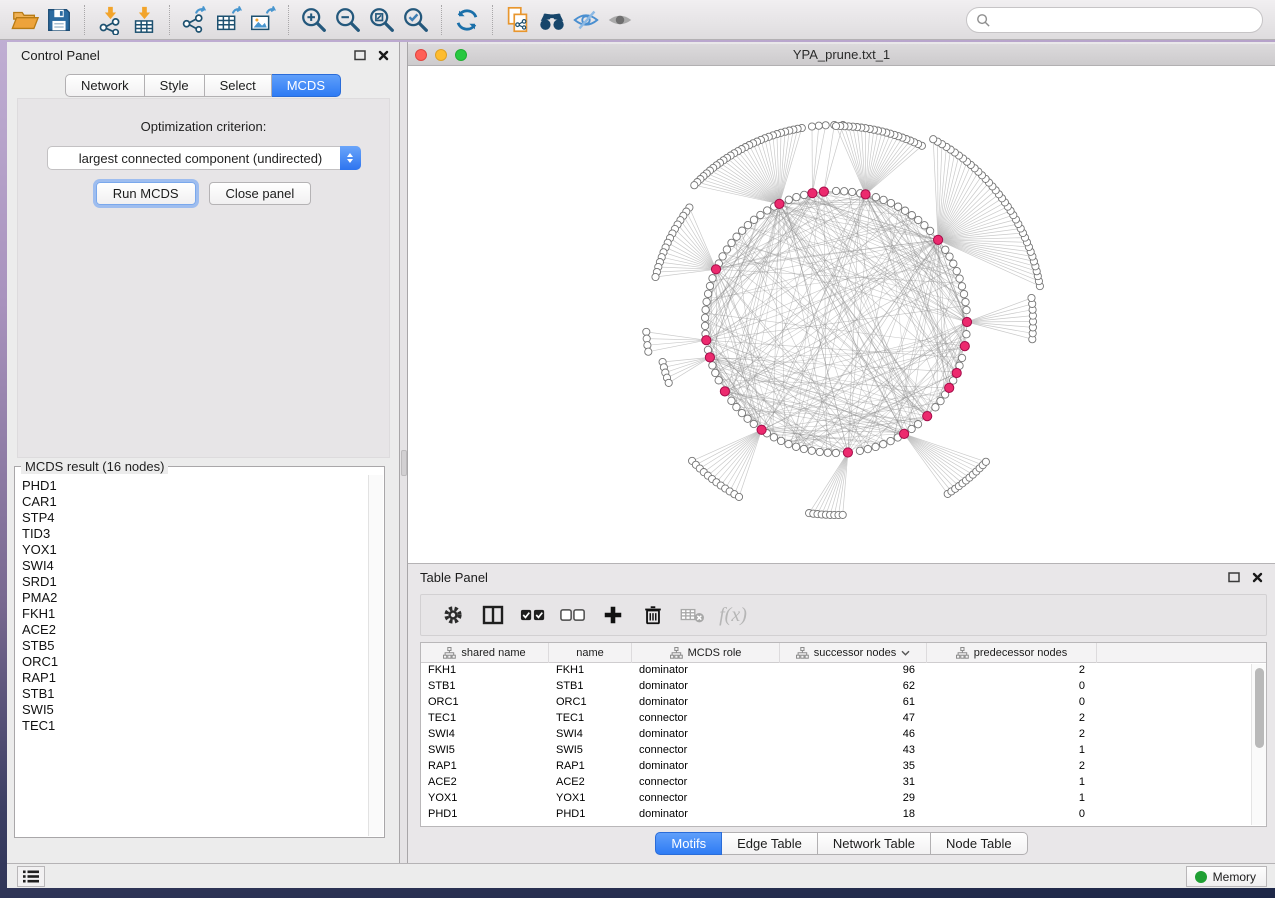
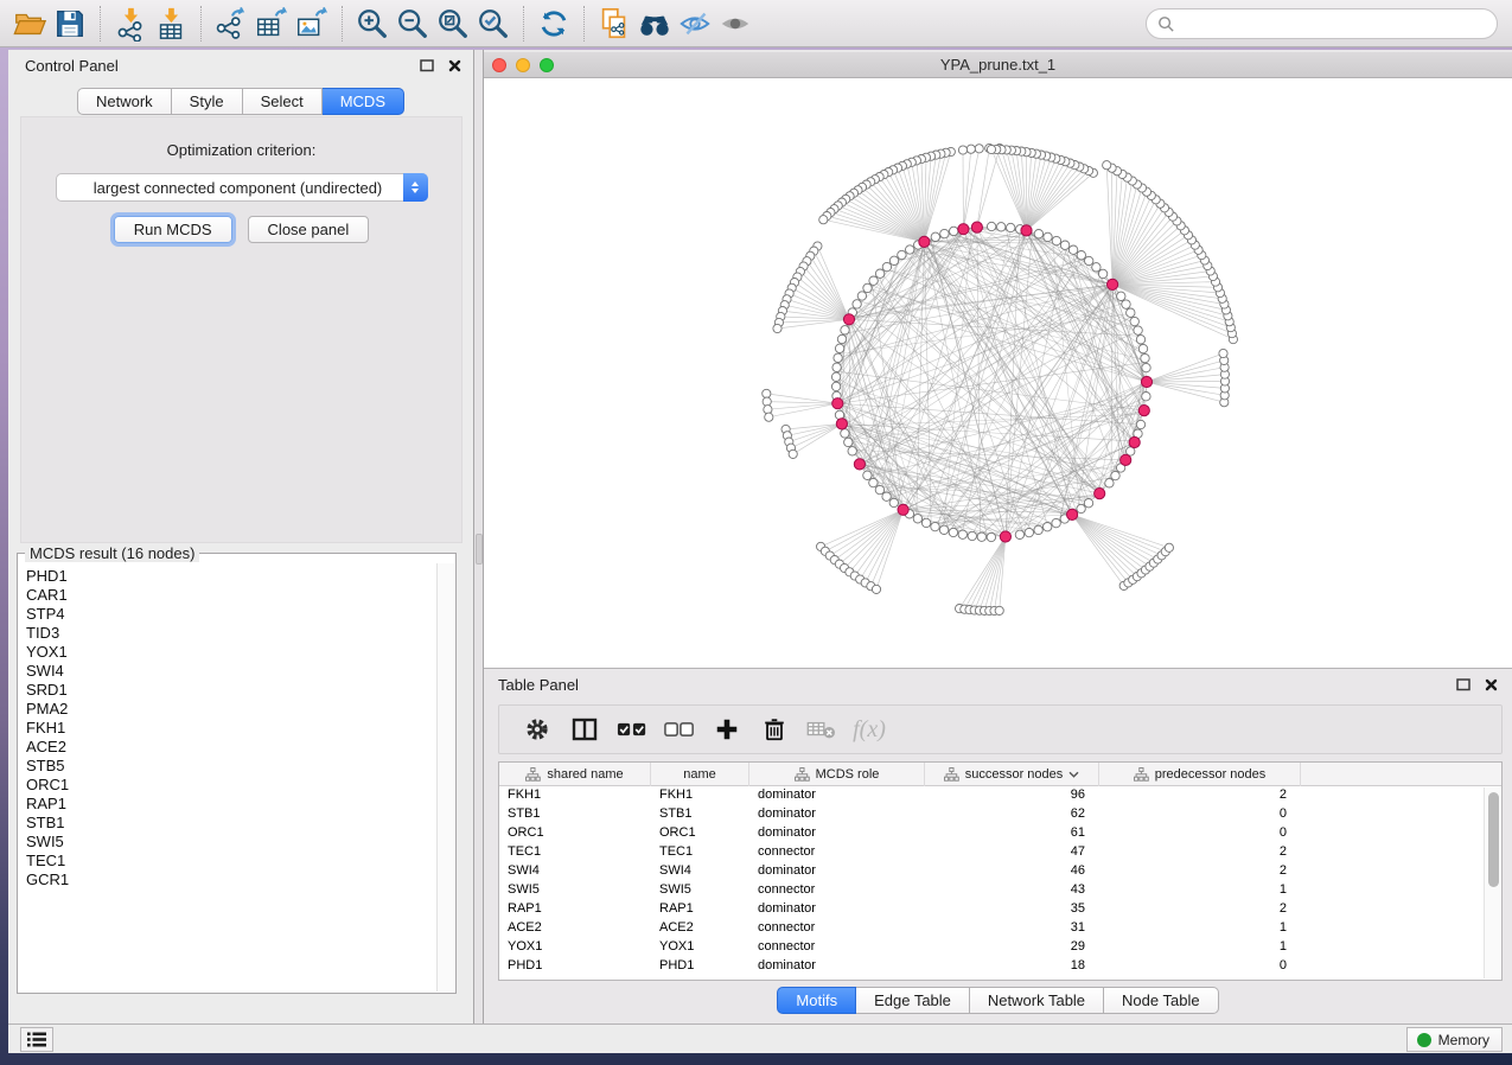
  Control Panel
  Network
  Style
  Select
  MCDS
  Optimization criterion:
  largest connected component (undirected)
  Run MCDS
  Close panel
  MCDS result (16 nodes)
  PHD1
  CAR1
  STP4
  TID3
  YOX1
  SWI4
  SRD1
  PMA2
  FKH1
  ACE2
  STB5
  ORC1
  RAP1
  STB1
  SWI5
  TEC1
+ GCR1
  YPA_prune.txt_1
  Table Panel
  f(x)
  shared name
  name
  MCDS role
  successor nodes
  predecessor nodes
  FKH1
  FKH1
  dominator
  96
  2
  STB1
  STB1
  dominator
  62
  0
  ORC1
  ORC1
  dominator
  61
  0
  TEC1
  TEC1
  connector
  47
  2
  SWI4
  SWI4
  dominator
  46
  2
  SWI5
  SWI5
  connector
  43
  1
  RAP1
  RAP1
  dominator
  35
  2
  ACE2
  ACE2
  connector
  31
  1
  YOX1
  YOX1
  connector
  29
  1
  PHD1
  PHD1
  dominator
  18
  0
  Motifs
  Edge Table
  Network Table
  Node Table
  Memory
